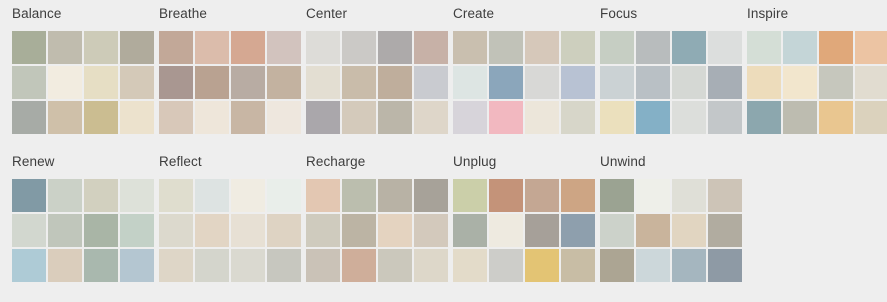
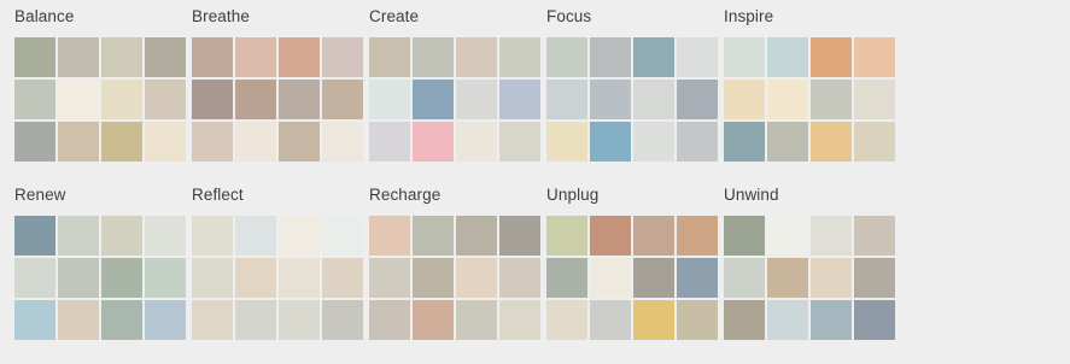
  Balance
  Breathe
- Center
  Create
  Focus
  Inspire
  Renew
  Reflect
  Recharge
  Unplug
  Unwind
